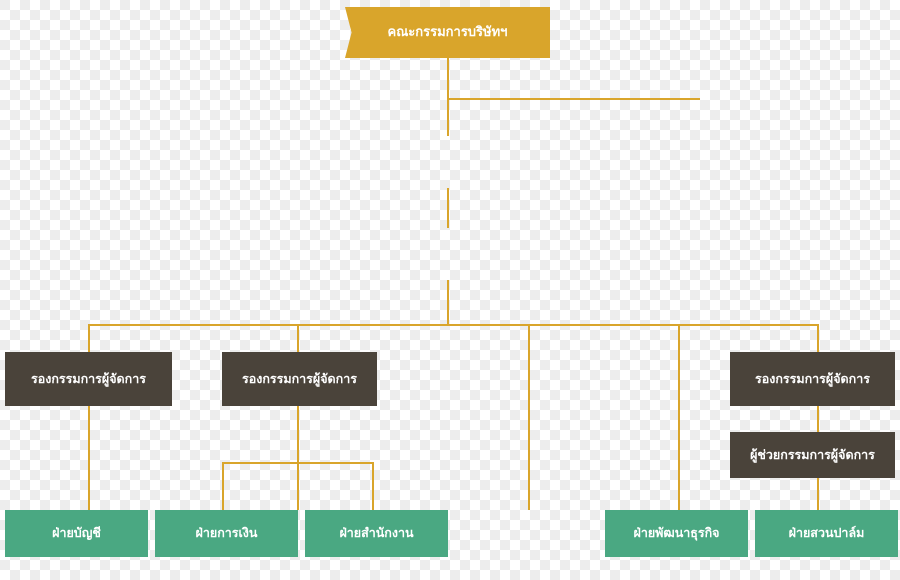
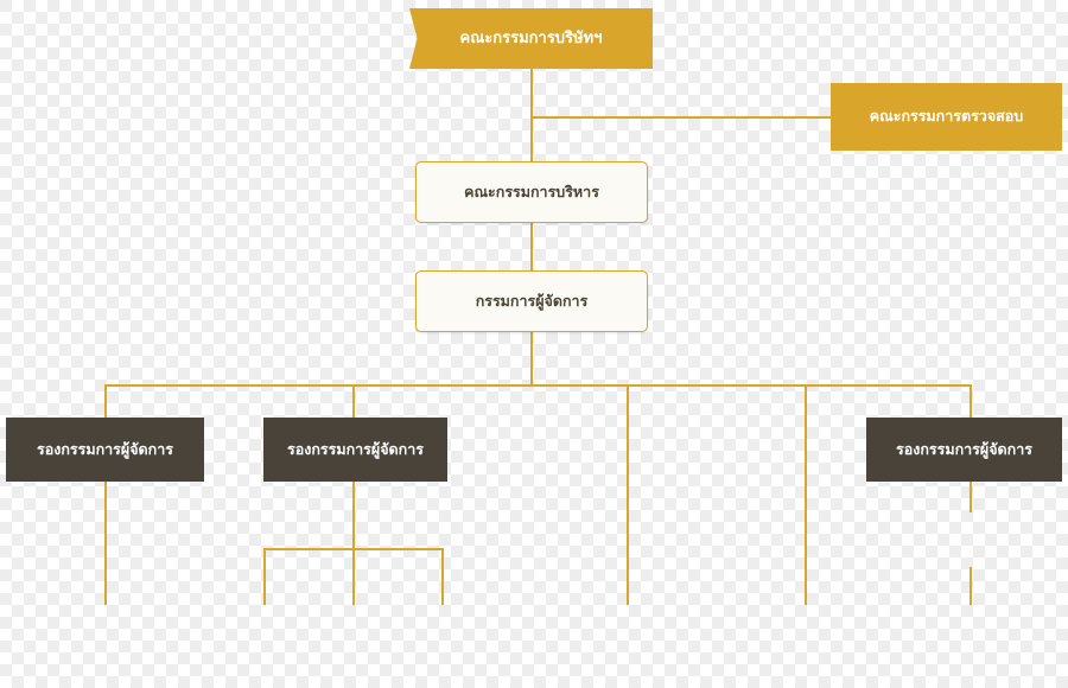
  คณะกรรมการบริษัทฯ
+ คณะกรรมการตรวจสอบ
+ คณะกรรมการบริหาร
+ กรรมการผู้จัดการ
  รองกรรมการผู้จัดการ
  รองกรรมการผู้จัดการ
  รองกรรมการผู้จัดการ
- ผู้ช่วยกรรมการผู้จัดการ
- ฝ่ายบัญชี
- ฝ่ายการเงิน
- ฝ่ายสำนักงาน
- ฝ่ายพัฒนาธุรกิจ
- ฝ่ายสวนปาล์ม
